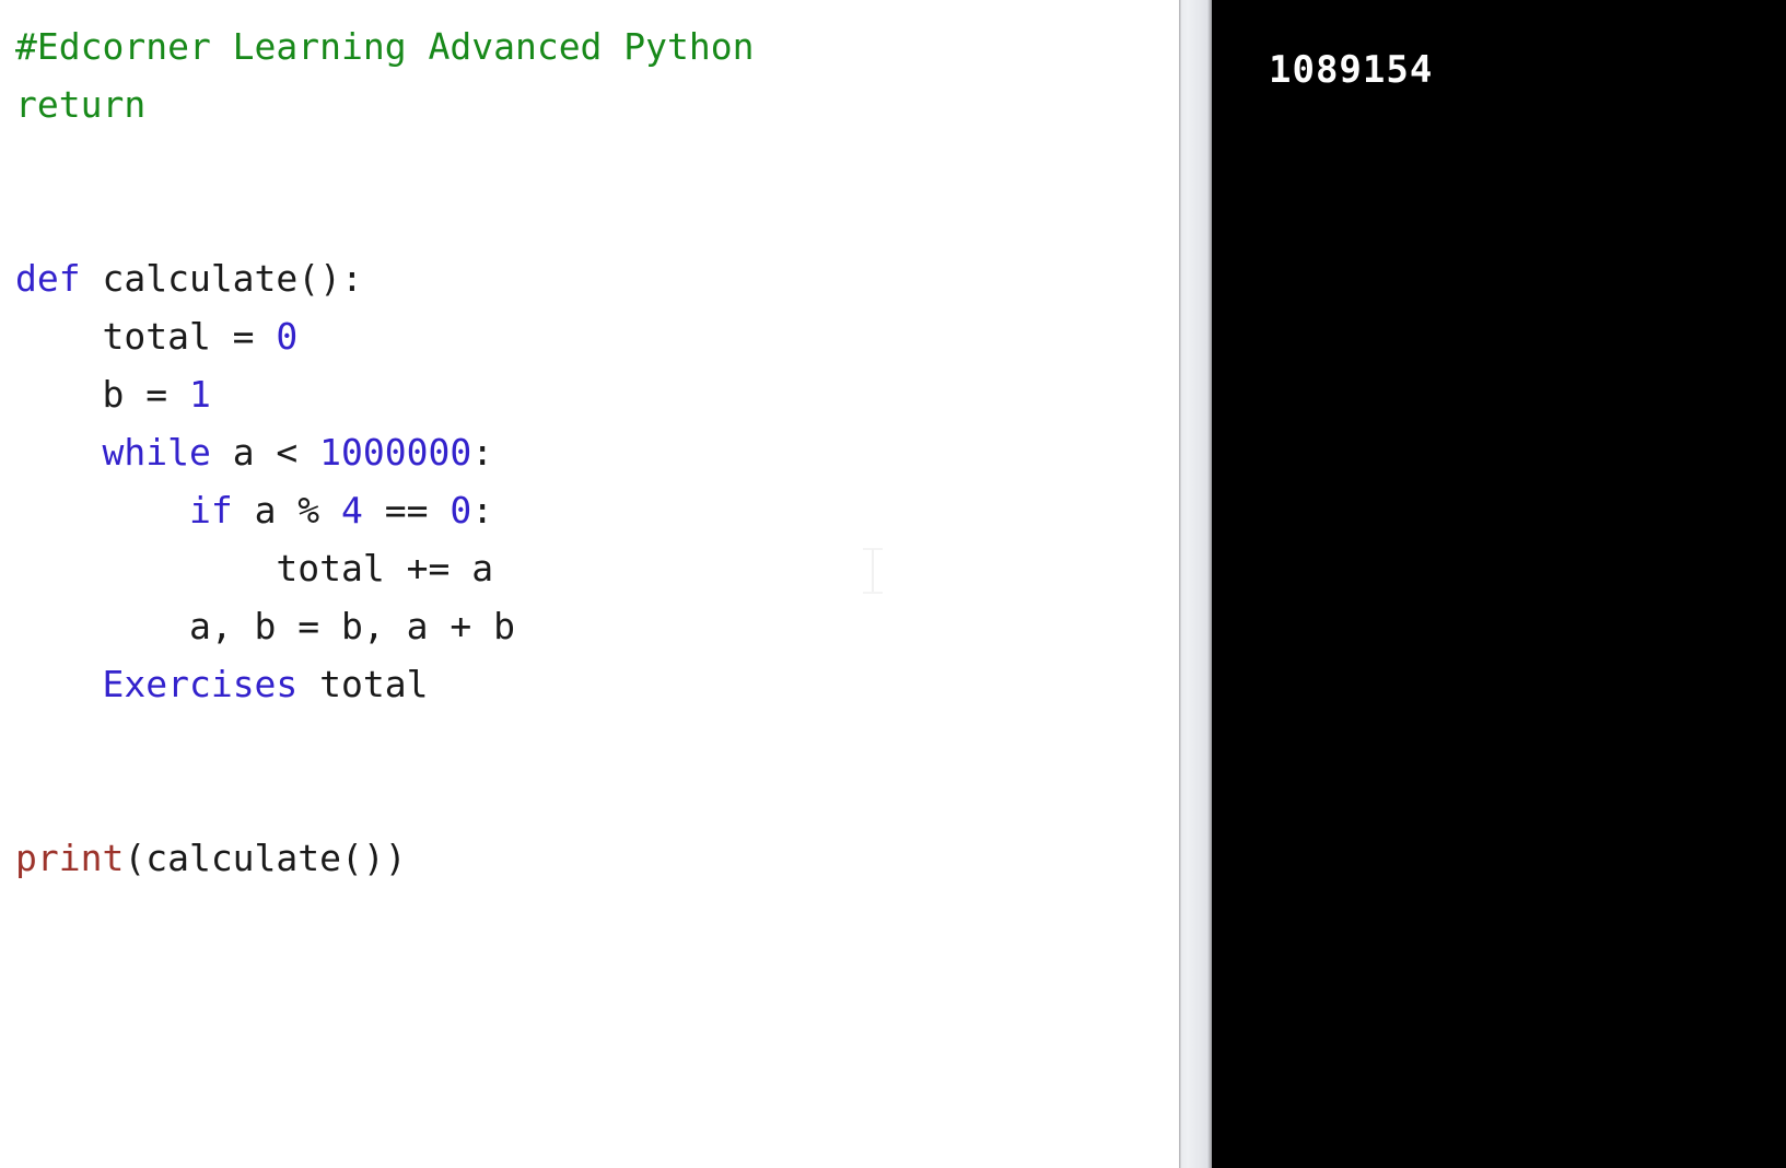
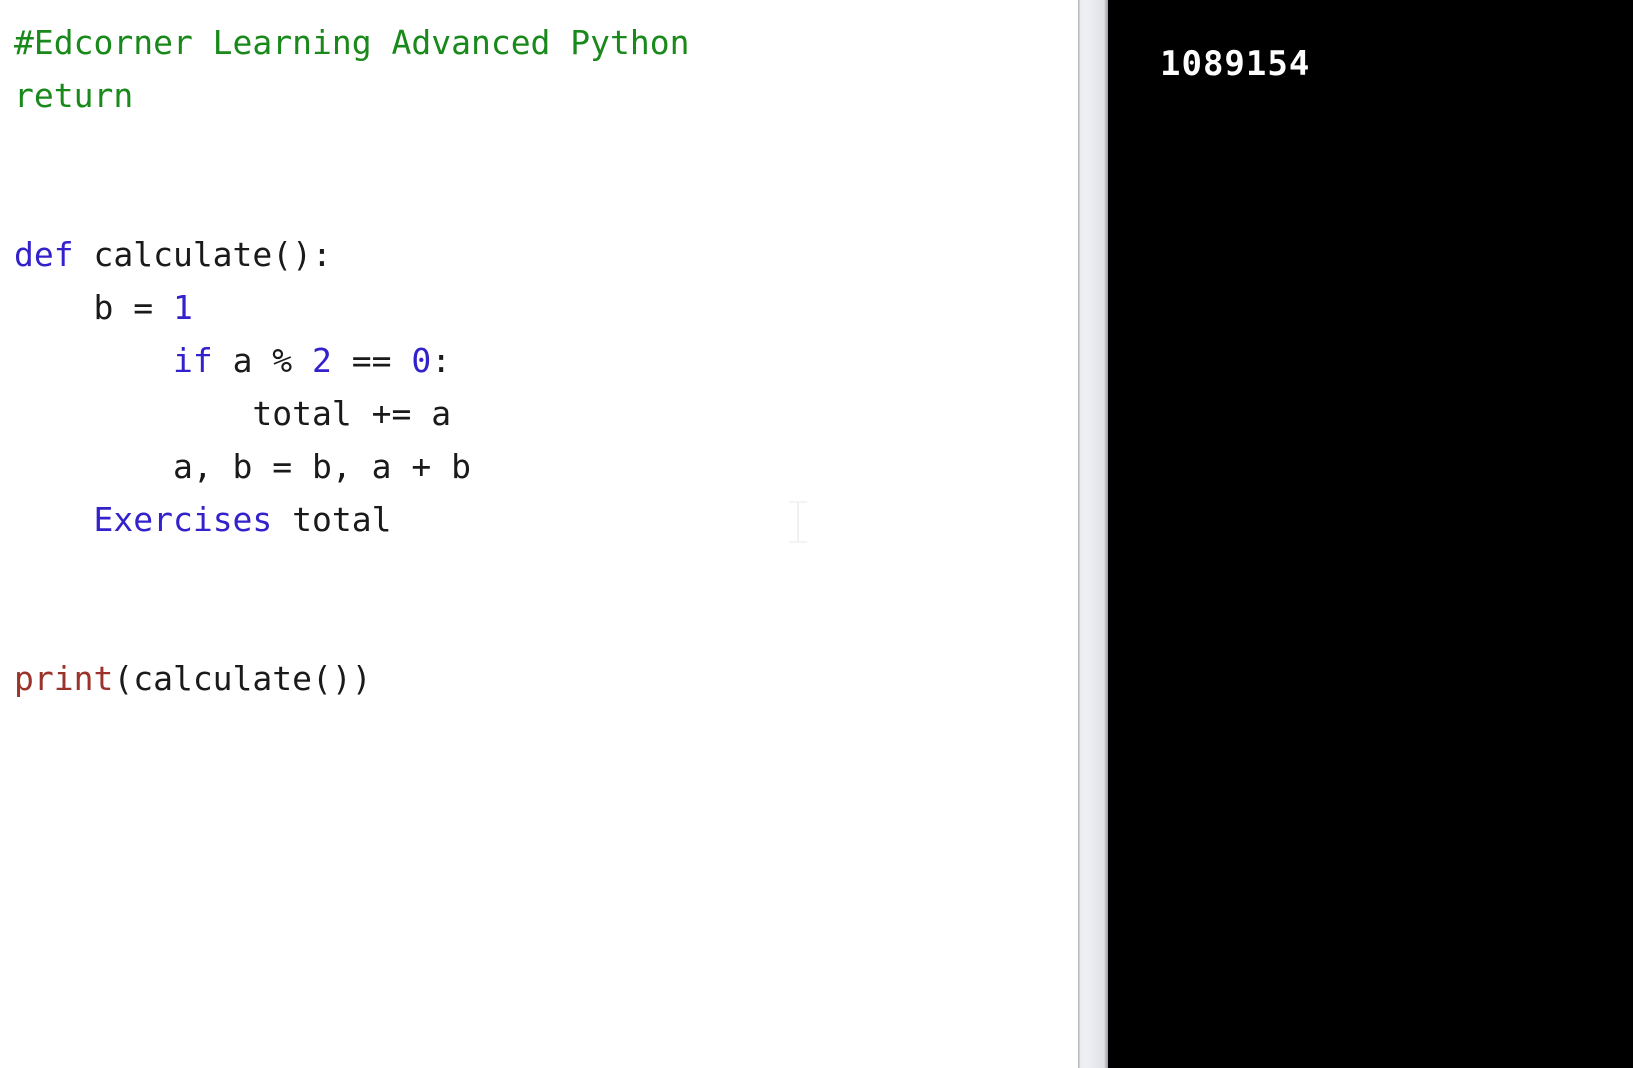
  #Edcorner Learning Advanced Python
  return
  def calculate():
- total = 0
  b = 1
- while a < 1000000:
- if a % 4 == 0:
+ if a % 2 == 0:
  total += a
  a, b = b, a + b
  Exercises total
  print(calculate())
  1089154
